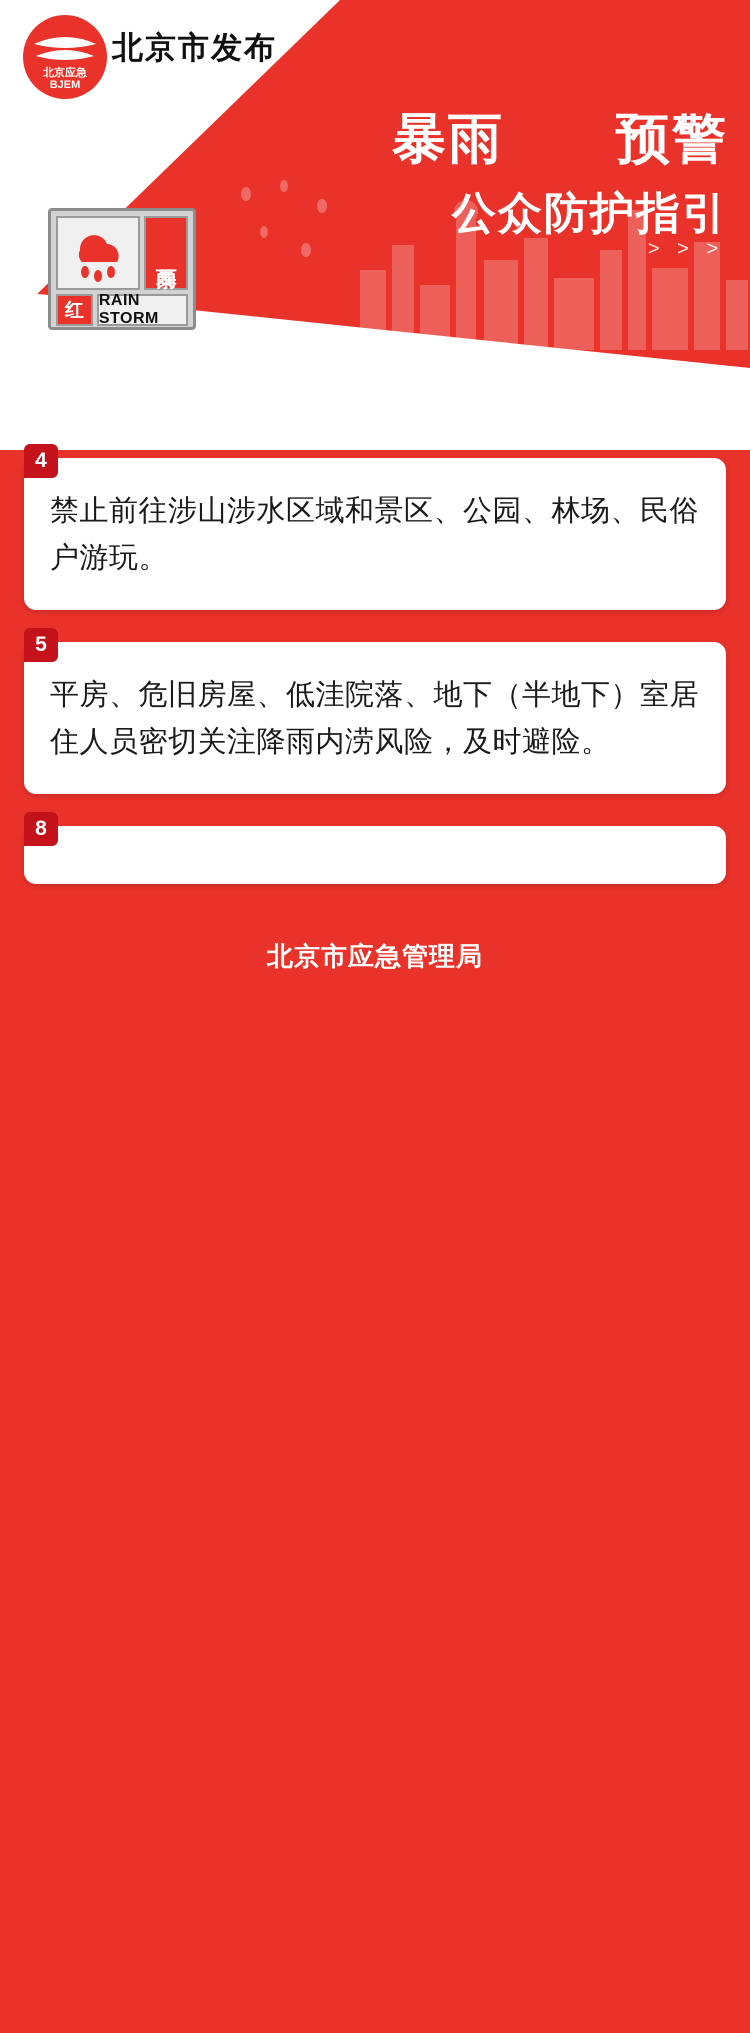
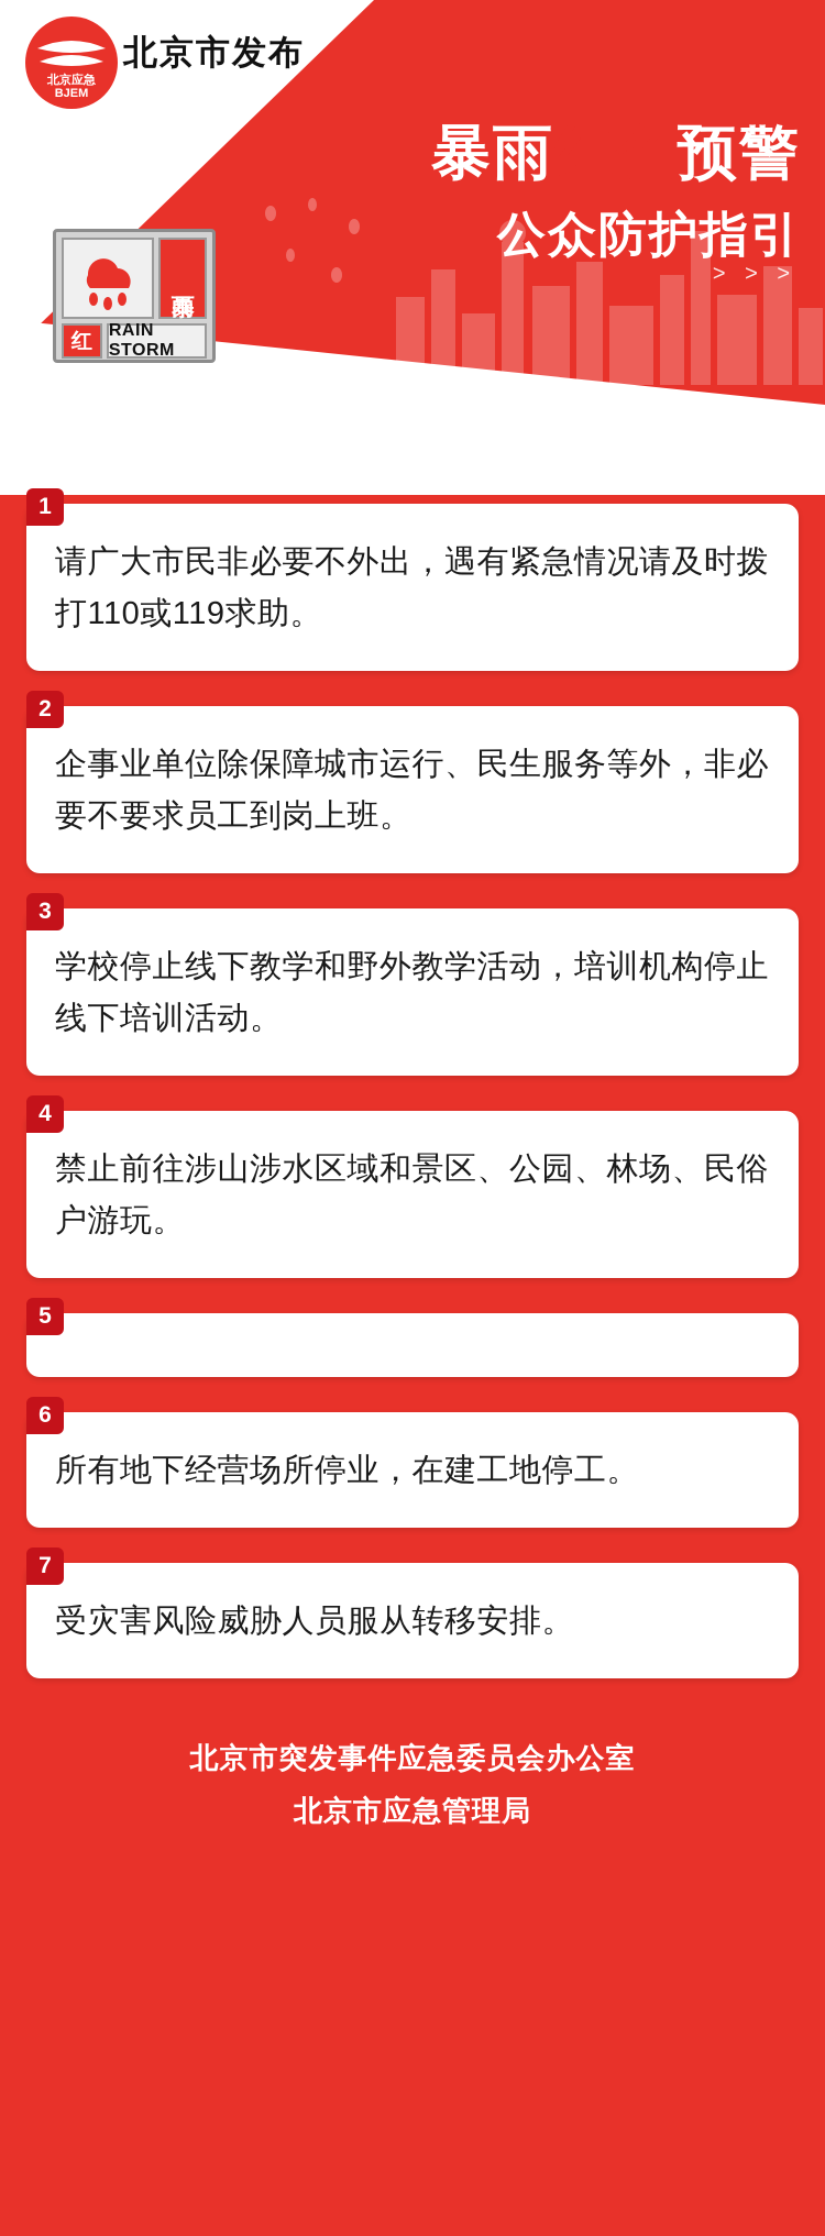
  北京应急
  BJEM
  北京市发布
  暴雨红色预警
  公众防护指引
  > > >
  红
  RAIN STORM
+ 1
+ 请广大市民非必要不外出，遇有紧急情况请及时拨打110或119求助。
+ 2
+ 企事业单位除保障城市运行、民生服务等外，非必要不要求员工到岗上班。
+ 3
+ 学校停止线下教学和野外教学活动，培训机构停止线下培训活动。
  4
  禁止前往涉山涉水区域和景区、公园、林场、民俗户游玩。
  5
- 平房、危旧房屋、低洼院落、地下（半地下）室居住人员密切关注降雨内涝风险，及时避险。
- 8
+ 6
+ 所有地下经营场所停业，在建工地停工。
+ 7
+ 受灾害风险威胁人员服从转移安排。
+ 北京市突发事件应急委员会办公室
  北京市应急管理局
